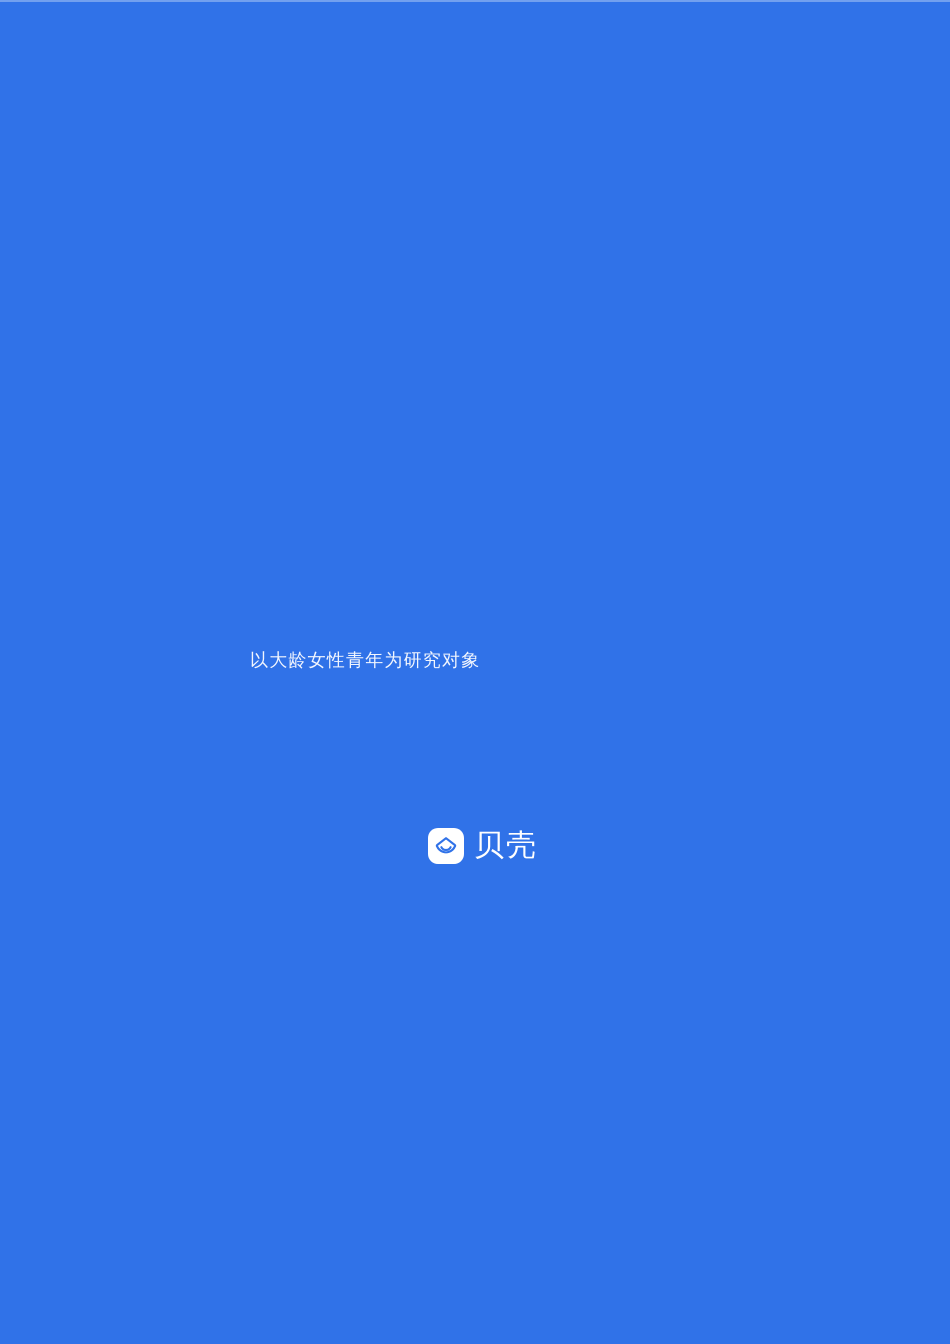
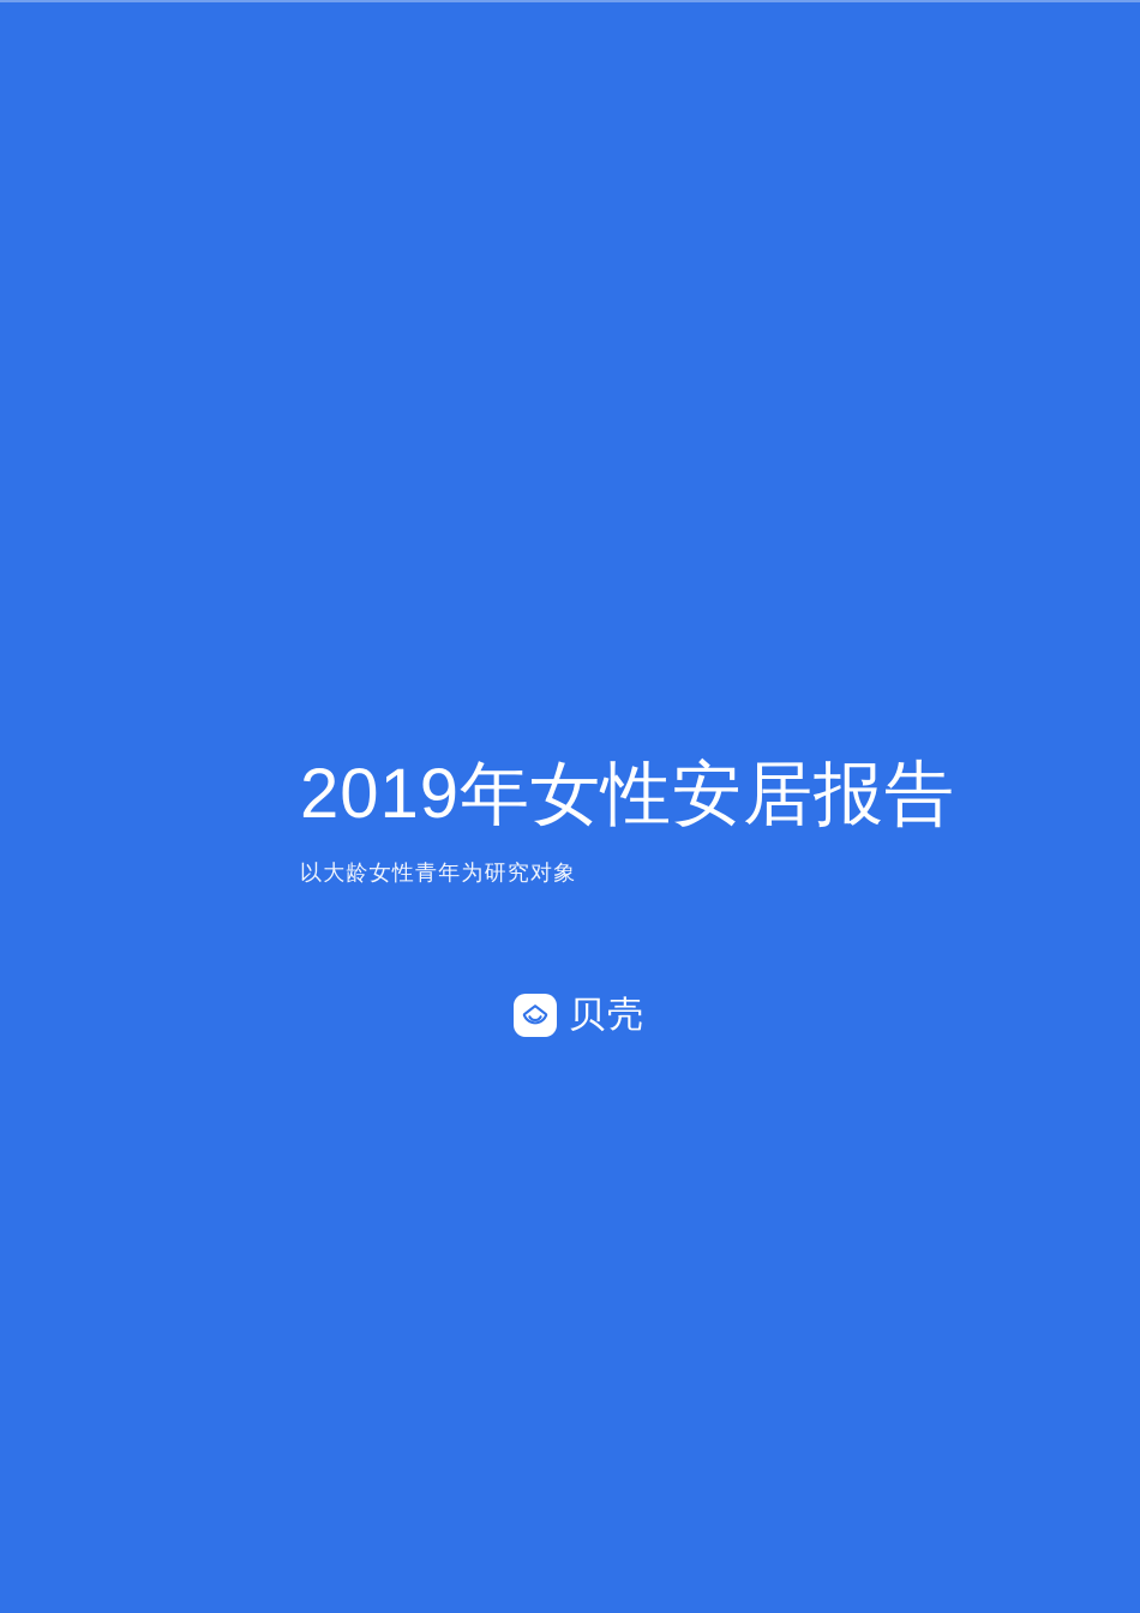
+ 2019年女性安居报告
  以大龄女性青年为研究对象
  贝壳
